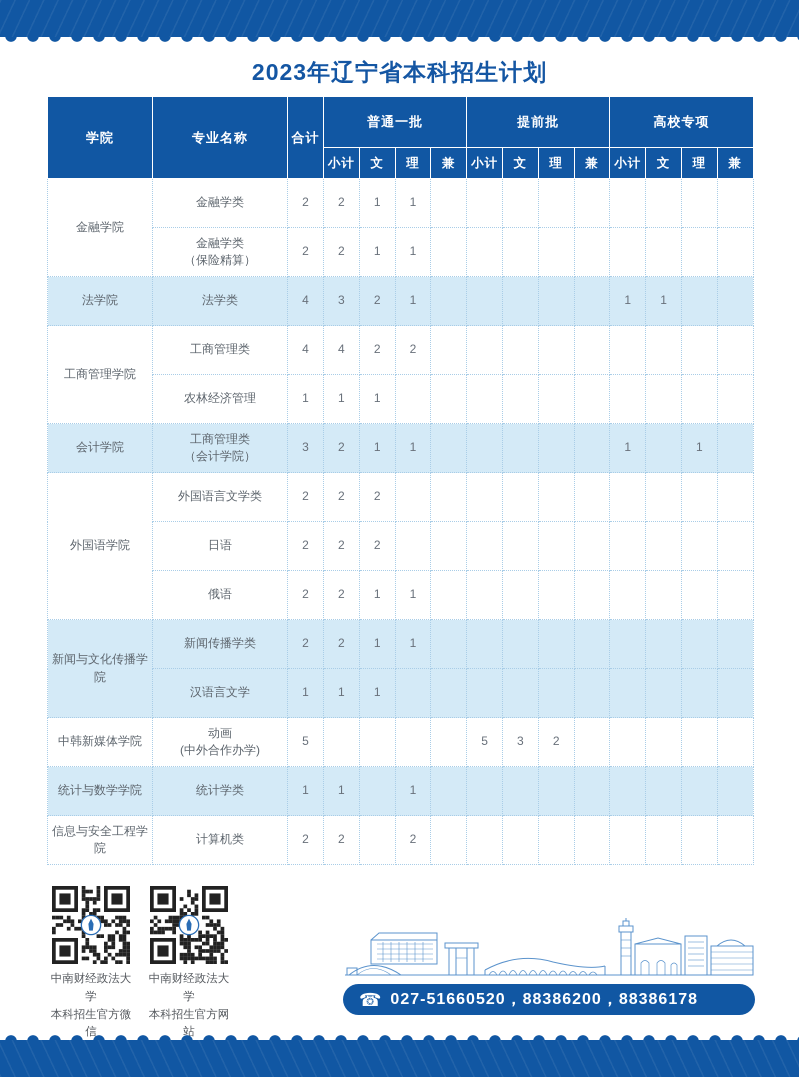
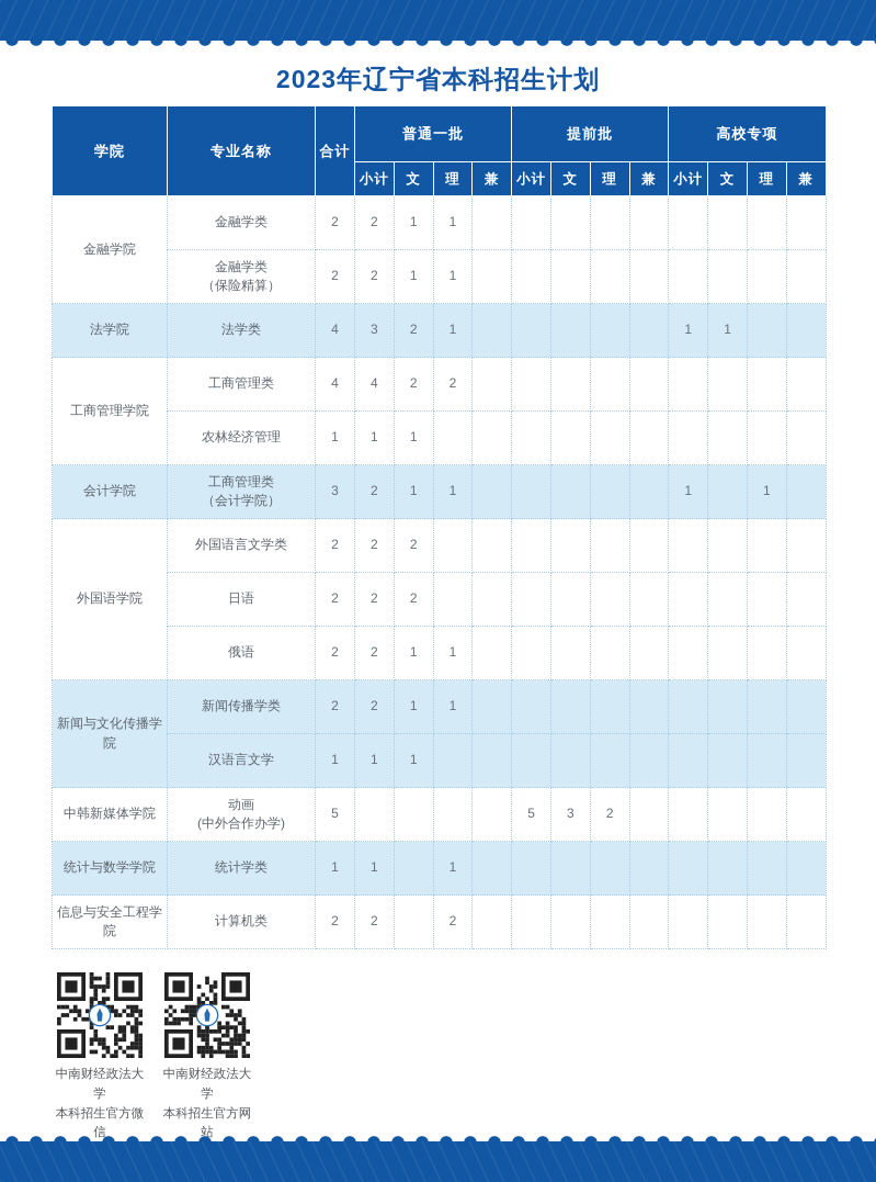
  2023年辽宁省本科招生计划
  学院	专业名称	合计	普通一批	提前批	高校专项
  小计	文	理	兼	小计	文	理	兼	小计	文	理	兼
  金融学院	金融学类	2	2	1	1
  金融学类 （保险精算）	2	2	1	1
  法学院	法学类	4	3	2	1						1	1
  工商管理学院	工商管理类	4	4	2	2
  农林经济管理	1	1	1
  会计学院	工商管理类 （会计学院）	3	2	1	1						1		1
  外国语学院	外国语言文学类	2	2	2
  日语	2	2	2
  俄语	2	2	1	1
  新闻与文化传播学院	新闻传播学类	2	2	1	1
  汉语言文学	1	1	1
  中韩新媒体学院	动画 (中外合作办学)	5					5	3	2
  统计与数学学院	统计学类	1	1		1
  信息与安全工程学院	计算机类	2	2		2
  中南财经政法大学
  本科招生官方微
  中南财经政法大学
  本科招生官方网
- ☎
- 027-51660520，88386200，88386178
